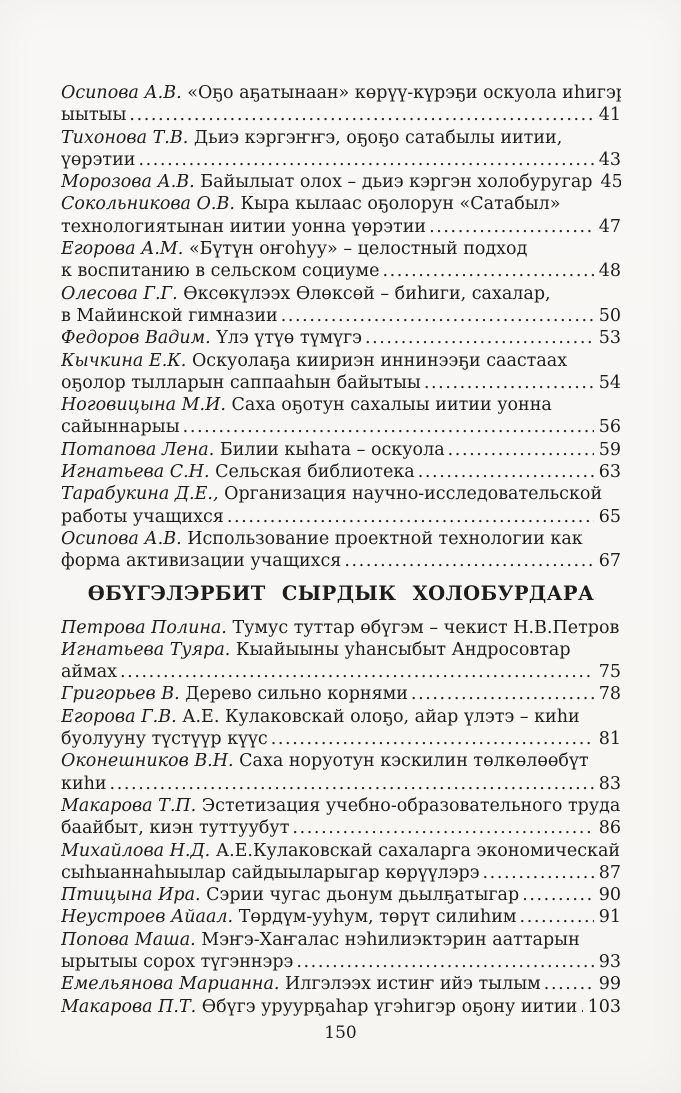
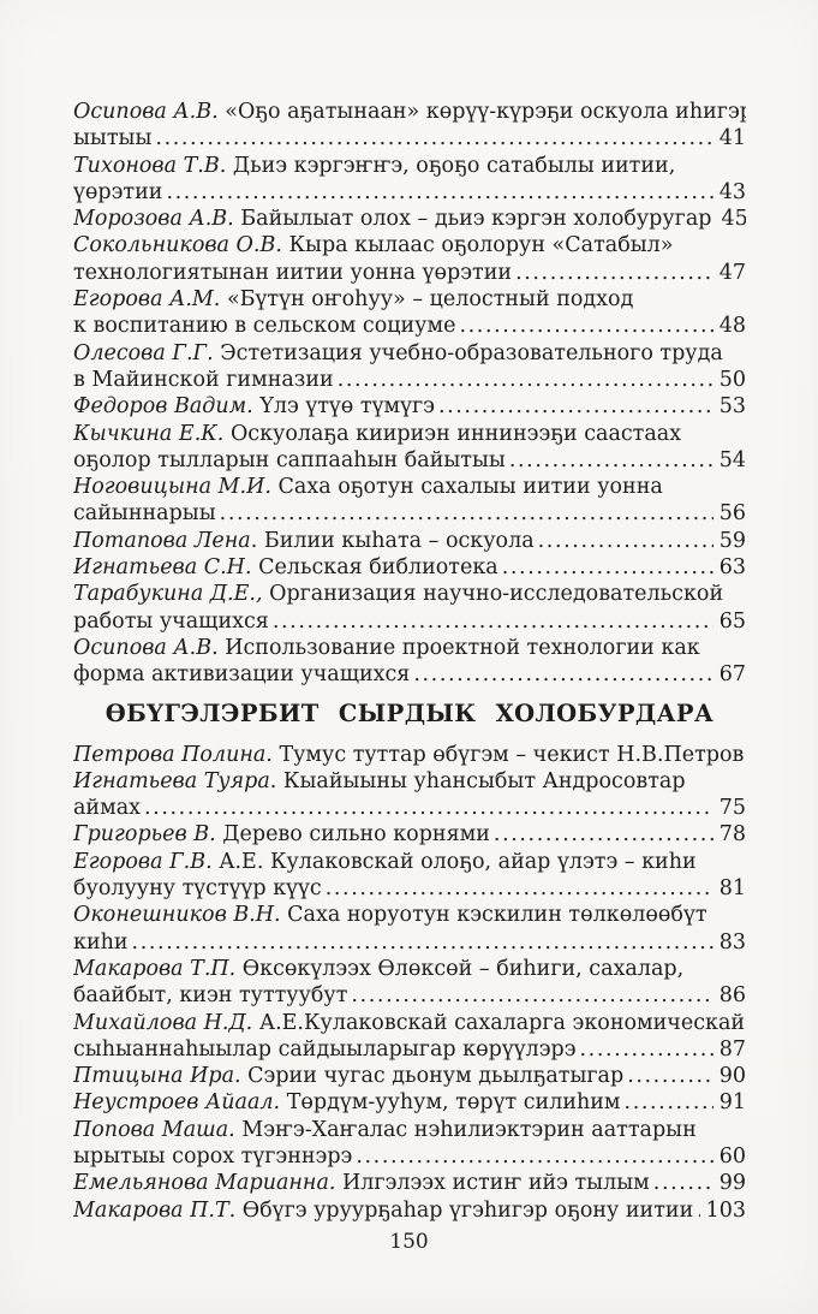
  Осипова А.В. «Оҕо аҕатынаан» көрүү-күрэҕи оскуола иһигэ
  ыытыы
  41
  Тихонова Т.В. Дьиэ кэргэҥҥэ, оҕоҕо сатабылы иитии,
  үөрэтии
  43
  Морозова А.В. Байылыат олох – дьиэ кэргэн холобуругар
  45
  Сокольникова О.В. Кыра кылаас оҕолорун «Сатабыл»
  технологиятынан иитии уонна үөрэтии
  47
  Егорова А.М. «Бүтүн оҥоһуу» – целостный подход
  к воспитанию в сельском социуме
  48
- Олесова Г.Г. Өксөкүлээх Өлөксөй – биһиги, сахалар,
+ Олесова Г.Г. Эстетизация учебно-образовательного труда
  в Майинской гимназии
  50
  Федоров Вадим. Үлэ үтүө түмүгэ
  53
  Кычкина Е.К. Оскуолаҕа киириэн иннинээҕи саастаах
  оҕолор тылларын саппааһын байытыы
  54
  Ноговицына М.И. Саха оҕотун сахалыы иитии уонна
  сайыннарыы
  56
  Потапова Лена. Билии кыһата – оскуола
  59
  Игнатьева С.Н. Сельская библиотека
  63
  Тарабукина Д.Е., Организация научно-исследовательской
  работы учащихся
  65
  Осипова А.В. Использование проектной технологии как
  форма активизации учащихся
  67
  ӨБҮГЭЛЭРБИТ СЫРДЫК ХОЛОБУРДАРА
  Петрова Полина. Тумус туттар өбүгэм – чекист Н.В.Петров
  Игнатьева Туяра. Кыайыыны уһансыбыт Андросовтар
  аймах
  75
  Григорьев В. Дерево сильно корнями
  78
  Егорова Г.В. А.Е. Кулаковскай олоҕо, айар үлэтэ – киһи
  буолууну түстүүр күүс
  81
  Оконешников В.Н. Саха норуотун кэскилин төлкөлөөбүт
  киһи
  83
- Макарова Т.П. Эстетизация учебно-образовательного труда
+ Макарова Т.П. Өксөкүлээх Өлөксөй – биһиги, сахалар,
  баайбыт, киэн туттуубут
  86
  Михайлова Н.Д. А.Е.Кулаковскай сахаларга экономическай
  сыһыаннаһыылар сайдыыларыгар көрүүлэрэ
  87
  Птицына Ира. Сэрии чугас дьонум дьылҕатыгар
  90
  Неустроев Айаал. Төрдүм-ууһум, төрүт силиһим
  91
  Попова Маша. Мэҥэ-Хаҥалас нэһилиэктэрин ааттарын
  ырытыы сорох түгэннэрэ
- 93
+ 60
  Емельянова Марианна. Илгэлээх истиҥ ийэ тылым
  99
  Макарова П.Т. Өбүгэ уруурҕаһар үгэһигэр оҕону иитии
  103
  150
